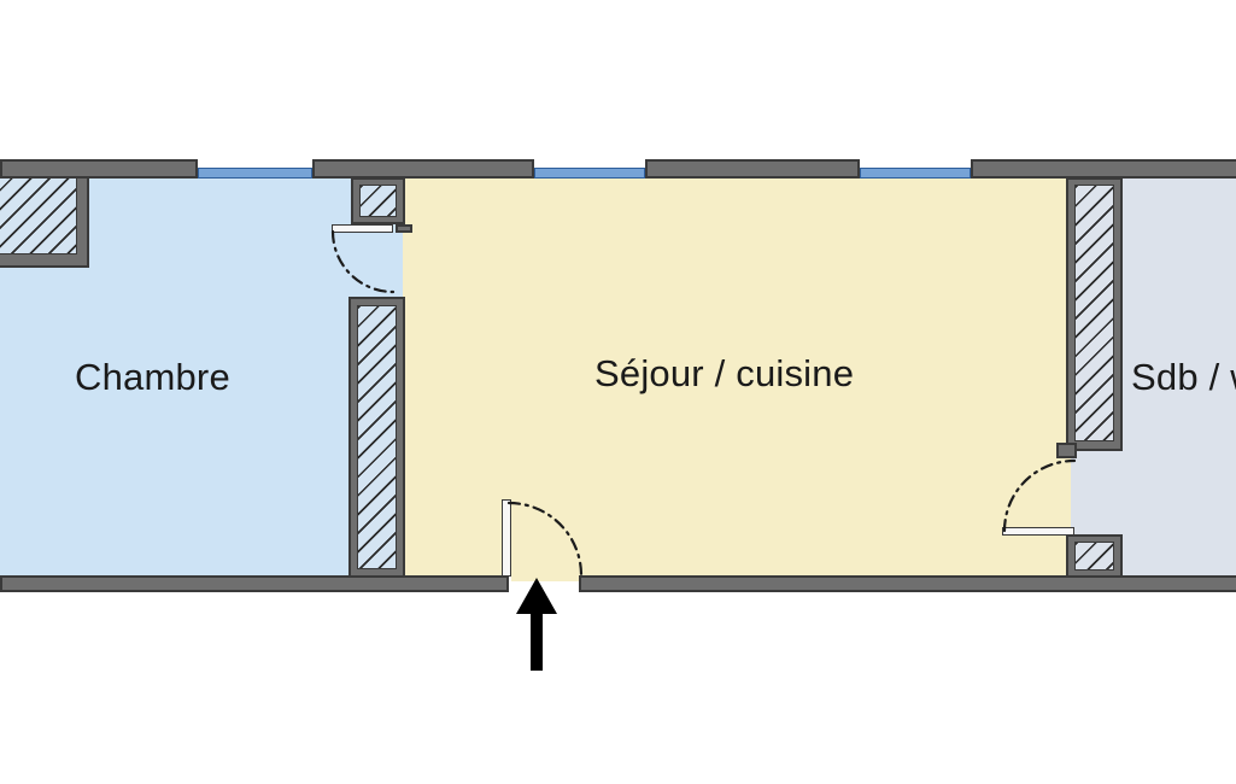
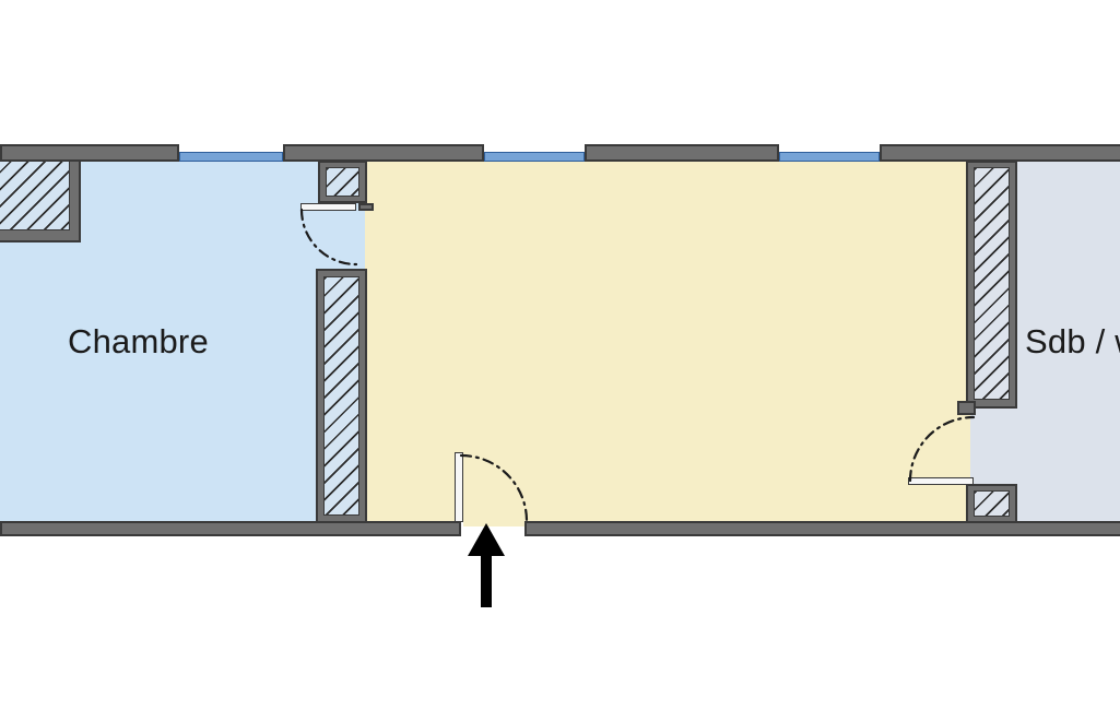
  Chambre
- Séjour / cuisine
  Sdb /
